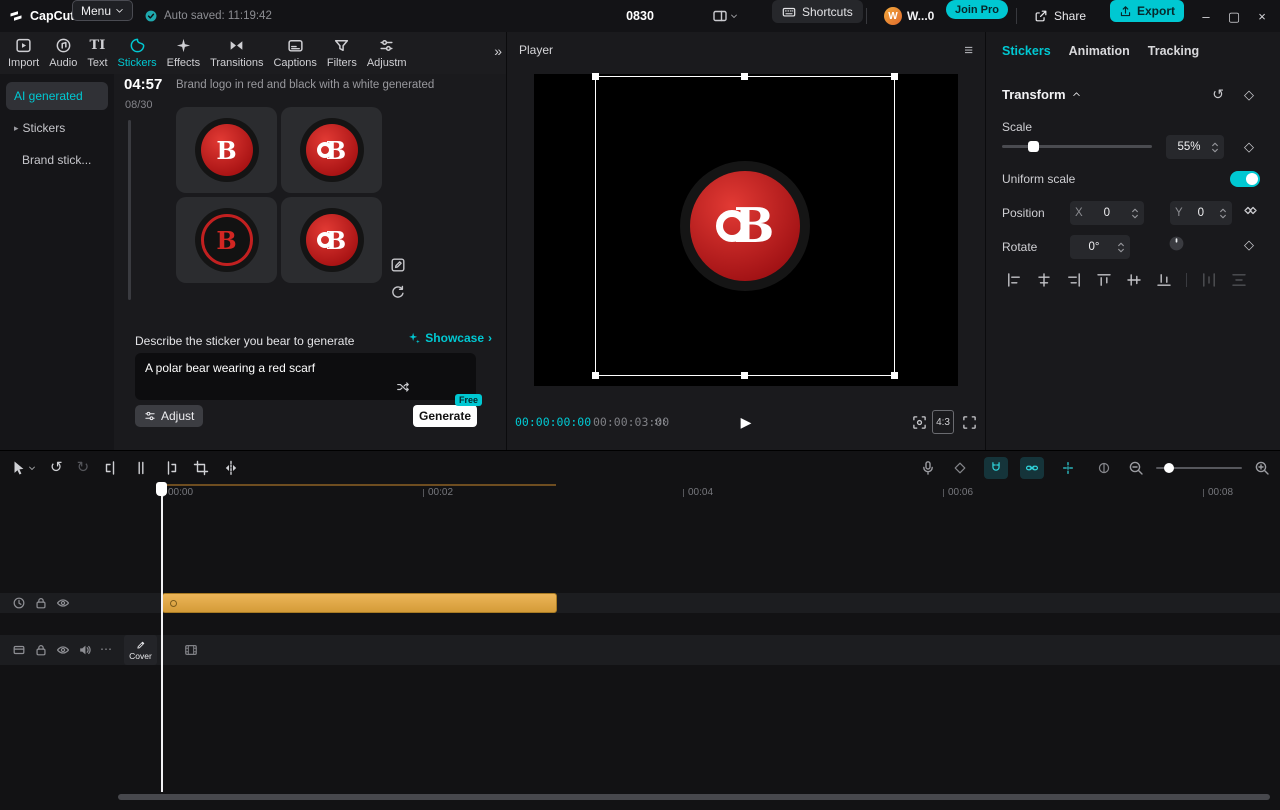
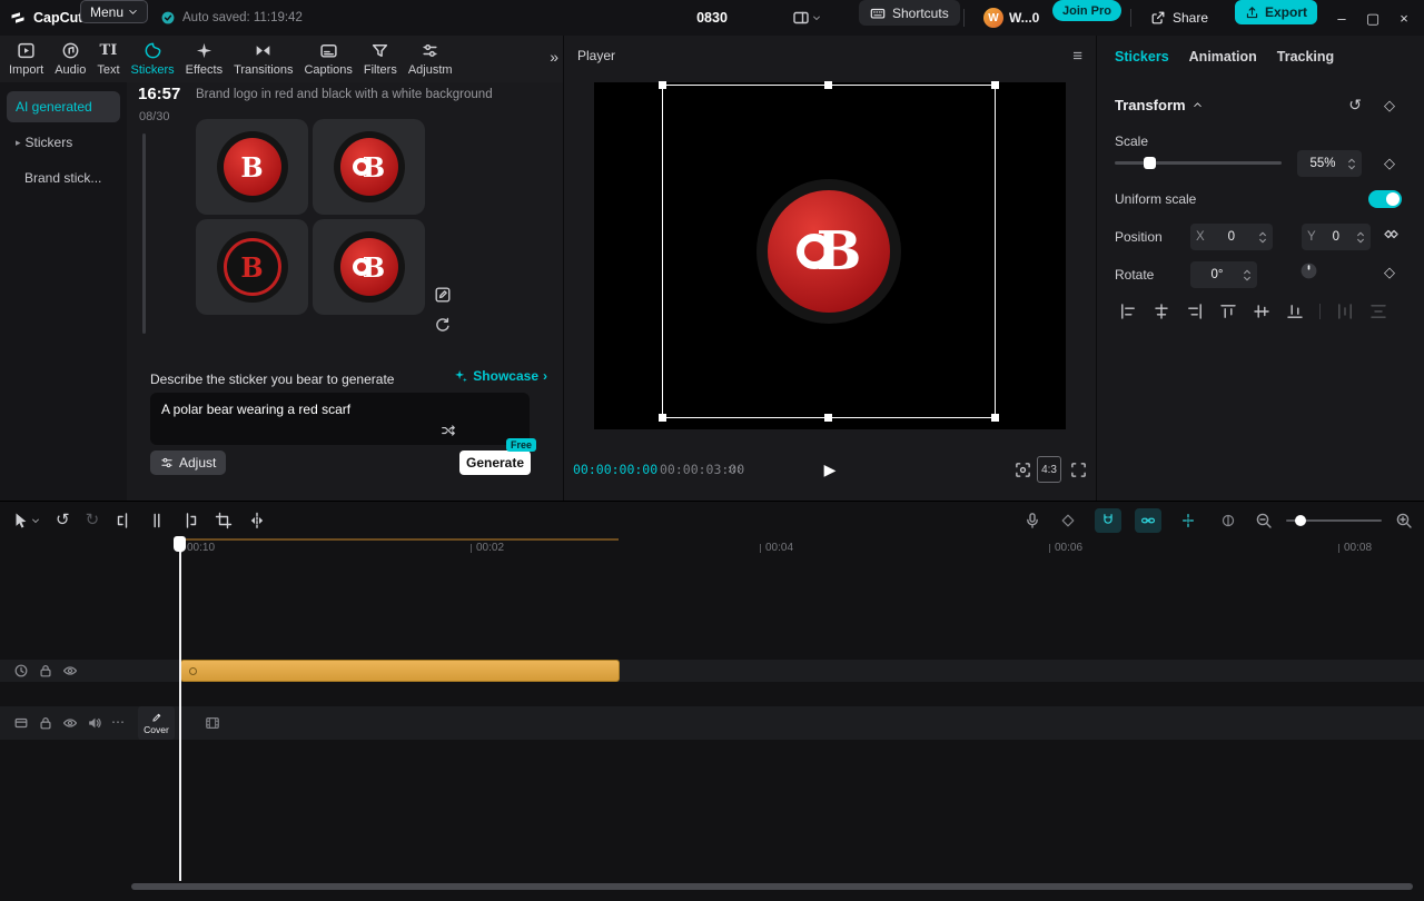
  CapCu
  Menu
  Auto saved: 11:19:42
  0830
  Shortcuts
  W
  W...0
  Join Pro
  Share
  Export
  –
  ▢
  ×
  Import
  Audio
  TI
  Text
  Stickers
  Effects
  Transitions
  Captions
  Filters
  Adjustm
  »
  AI generated
  ▸
  Stickers
  Brand stick...
- 04:57
+ 16:57
- Brand logo in red and black with a white generated
+ Brand logo in red and black with a white background
  08/30
  B
  B
  B
  B
  Describe the sticker you bear to generate
  Showcase
  ›
  A polar bear wearing a red scarf
  Adjust
  Generate
  Free
  Player
  ≡
  B
  00:00:00:00
  00:00:03:00
  ▶
  4:3
  Stickers
  Animation
  Tracking
  Transform
  ↺
  ◇
  Scale
  55%
  ◇
  Uniform scale
  Position
  X
  0
  Y
  0
  Rotate
  0°
  ◇
  ↺
  ↻
- 00:00
+ 00:10
  00:02
  00:04
  00:06
  00:08
  ⋯
  Cover
